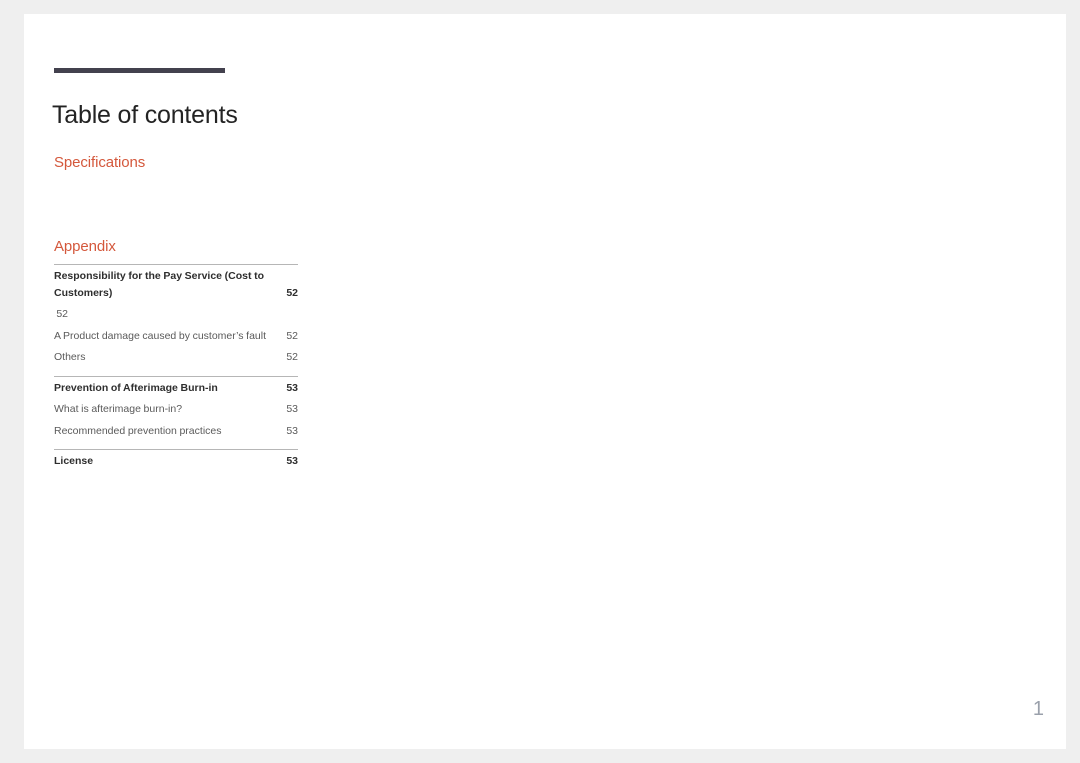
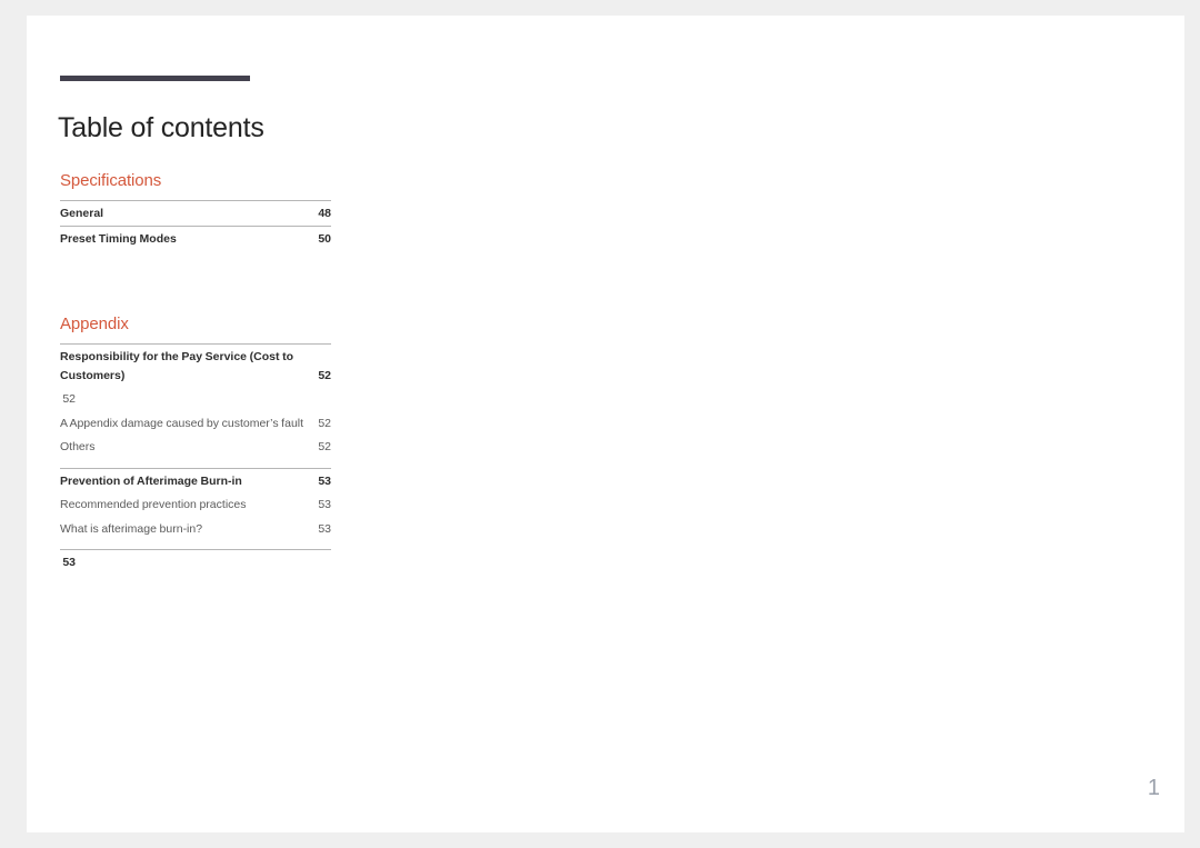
  Table of contents
  Specifications
+ General
+ 48
+ Preset Timing Modes
+ 50
  Appendix
  Responsibility for the Pay Service (Cost to Customers)
  52
  52
- A Product damage caused by customer’s fault
+ A Appendix damage caused by customer’s fault
  52
  Others
  52
  Prevention of Afterimage Burn-in
  53
- What is afterimage burn-in?
+ Recommended prevention practices
  53
- Recommended prevention practices
+ What is afterimage burn-in?
  53
- License
  53
  1
